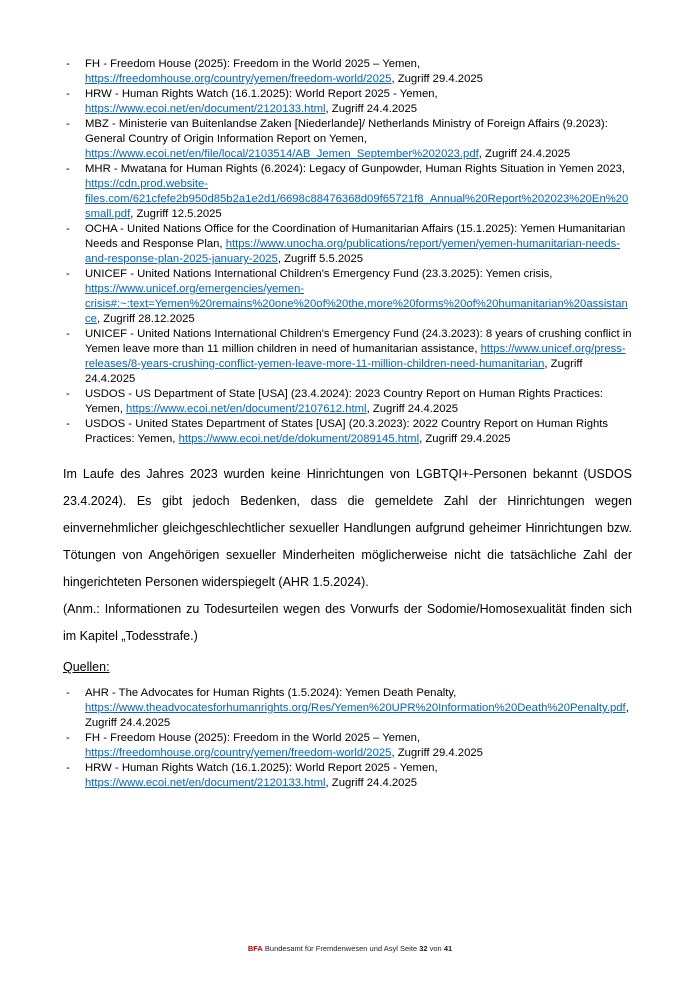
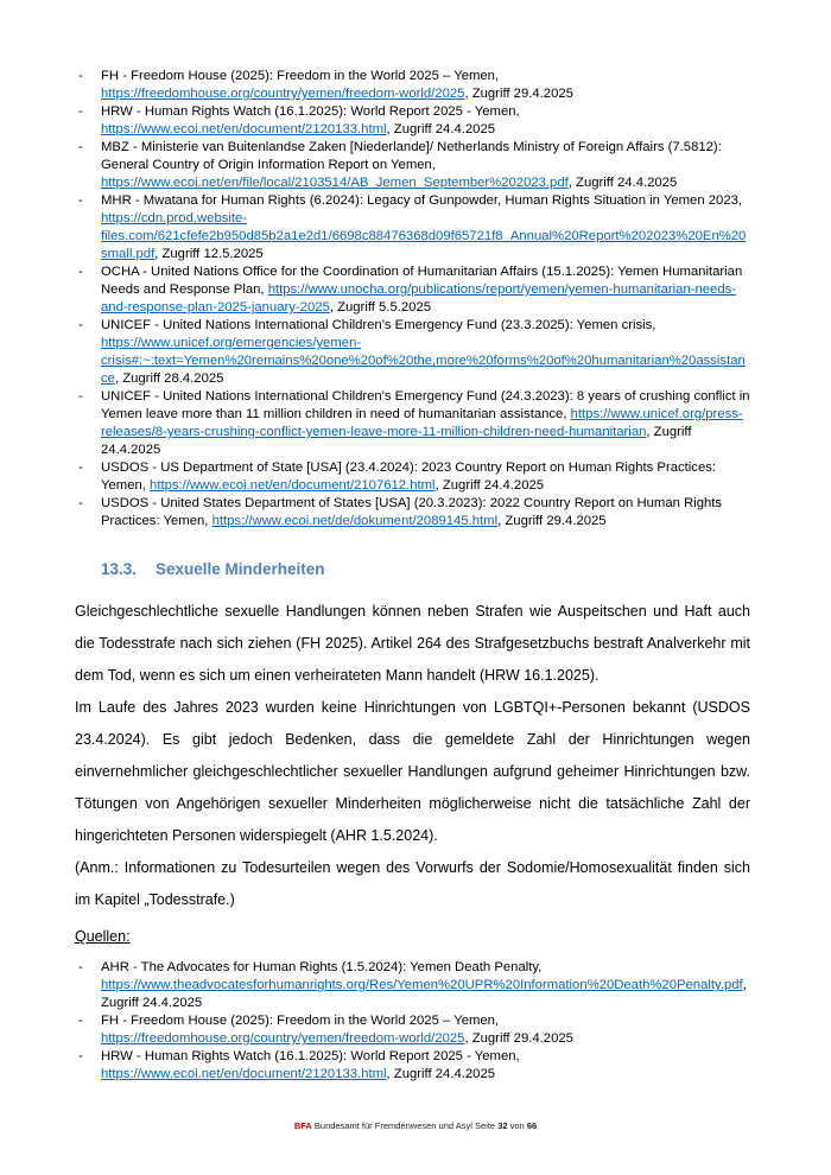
  FH - Freedom House (2025): Freedom in the World 2025 – Yemen, https://freedomhouse.org/country/yemen/freedom-world/2025, Zugriff 29.4.2025
  HRW - Human Rights Watch (16.1.2025): World Report 2025 - Yemen, https://www.ecoi.net/en/document/2120133.html, Zugriff 24.4.2025
- MBZ - Ministerie van Buitenlandse Zaken [Niederlande]/ Netherlands Ministry of Foreign Affairs (9.2023): General Country of Origin Information Report on Yemen, https://www.ecoi.net/en/file/local/2103514/AB_Jemen_September%202023.pdf, Zugriff 24.4.2025
+ MBZ - Ministerie van Buitenlandse Zaken [Niederlande]/ Netherlands Ministry of Foreign Affairs (7.5812): General Country of Origin Information Report on Yemen, https://www.ecoi.net/en/file/local/2103514/AB_Jemen_September%202023.pdf, Zugriff 24.4.2025
  MHR - Mwatana for Human Rights (6.2024): Legacy of Gunpowder, Human Rights Situation in Yemen 2023, https://cdn.prod.website-files.com/621cfefe2b950d85b2a1e2d1/6698c88476368d09f65721f8_Annual%20Report%202023%20En%20small.pdf, Zugriff 12.5.2025
  OCHA - United Nations Office for the Coordination of Humanitarian Affairs (15.1.2025): Yemen Humanitarian Needs and Response Plan, https://www.unocha.org/publications/report/yemen/yemen-humanitarian-needs-and-response-plan-2025-january-2025, Zugriff 5.5.2025
- UNICEF - United Nations International Children's Emergency Fund (23.3.2025): Yemen crisis, https://www.unicef.org/emergencies/yemen-crisis#:~:text=Yemen%20remains%20one%20of%20the,more%20forms%20of%20humanitarian%20assistance, Zugriff 28.12.2025
+ UNICEF - United Nations International Children's Emergency Fund (23.3.2025): Yemen crisis, https://www.unicef.org/emergencies/yemen-crisis#:~:text=Yemen%20remains%20one%20of%20the,more%20forms%20of%20humanitarian%20assistance, Zugriff 28.4.2025
  UNICEF - United Nations International Children's Emergency Fund (24.3.2023): 8 years of crushing conflict in Yemen leave more than 11 million children in need of humanitarian assistance, https://www.unicef.org/press-releases/8-years-crushing-conflict-yemen-leave-more-11-million-children-need-humanitarian, Zugriff 24.4.2025
  USDOS - US Department of State [USA] (23.4.2024): 2023 Country Report on Human Rights Practices: Yemen, https://www.ecoi.net/en/document/2107612.html, Zugriff 24.4.2025
  USDOS - United States Department of States [USA] (20.3.2023): 2022 Country Report on Human Rights Practices: Yemen, https://www.ecoi.net/de/dokument/2089145.html, Zugriff 29.4.2025
+ 13.3. Sexuelle Minderheiten
+ Gleichgeschlechtliche sexuelle Handlungen können neben Strafen wie Auspeitschen und Haft auch die Todesstrafe nach sich ziehen (FH 2025). Artikel 264 des Strafgesetzbuchs bestraft Analverkehr mit dem Tod, wenn es sich um einen verheirateten Mann handelt (HRW 16.1.2025).
  Im Laufe des Jahres 2023 wurden keine Hinrichtungen von LGBTQI+-Personen bekannt (USDOS 23.4.2024). Es gibt jedoch Bedenken, dass die gemeldete Zahl der Hinrichtungen wegen einvernehmlicher gleichgeschlechtlicher sexueller Handlungen aufgrund geheimer Hinrichtungen bzw. Tötungen von Angehörigen sexueller Minderheiten möglicherweise nicht die tatsächliche Zahl der hingerichteten Personen widerspiegelt (AHR 1.5.2024).
  (Anm.: Informationen zu Todesurteilen wegen des Vorwurfs der Sodomie/Homosexualität finden sich im Kapitel „Todesstrafe.)
  Quellen:
  AHR - The Advocates for Human Rights (1.5.2024): Yemen Death Penalty, https://www.theadvocatesforhumanrights.org/Res/Yemen%20UPR%20Information%20Death%20Penalty.pdf, Zugriff 24.4.2025
  FH - Freedom House (2025): Freedom in the World 2025 – Yemen, https://freedomhouse.org/country/yemen/freedom-world/2025, Zugriff 29.4.2025
  HRW - Human Rights Watch (16.1.2025): World Report 2025 - Yemen, https://www.ecoi.net/en/document/2120133.html, Zugriff 24.4.2025
- BFA Bundesamt für Fremdenwesen und Asyl Seite 32 von 41
+ BFA Bundesamt für Fremdenwesen und Asyl Seite 32 von 66
